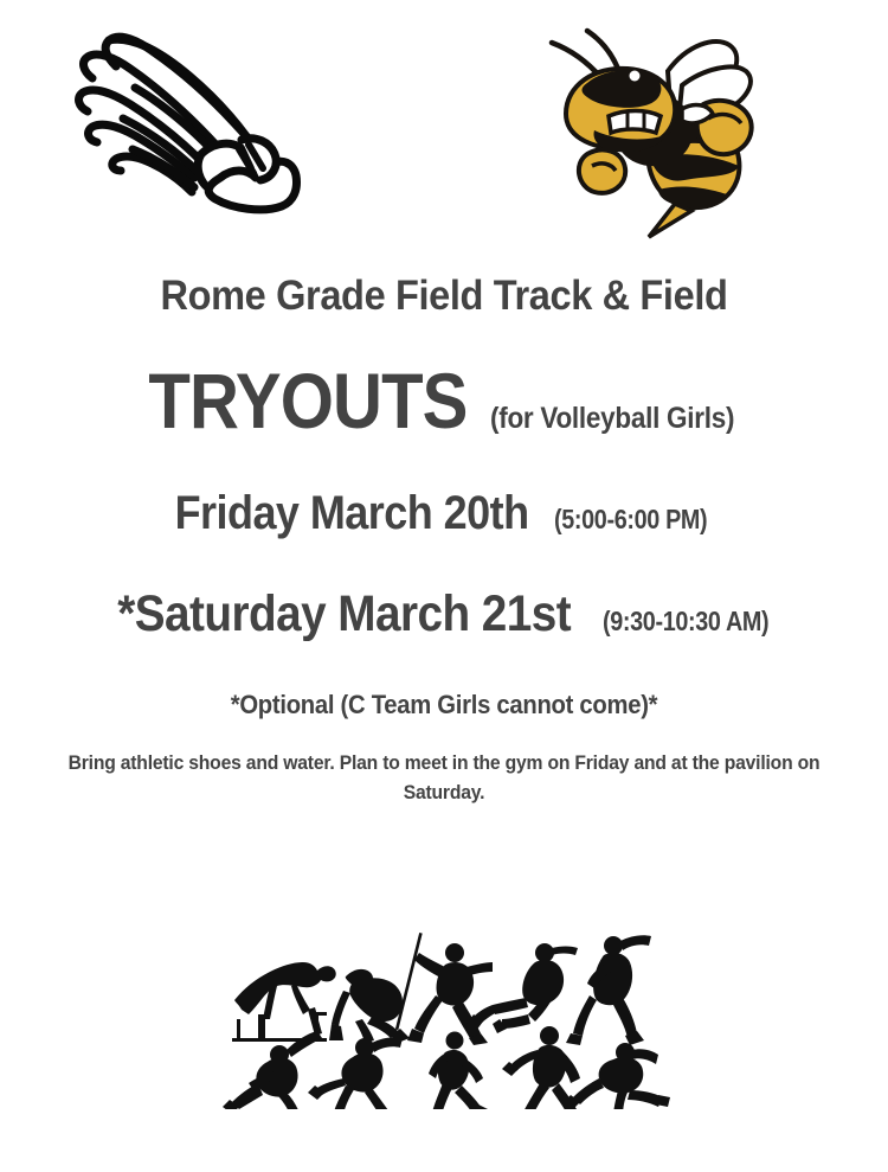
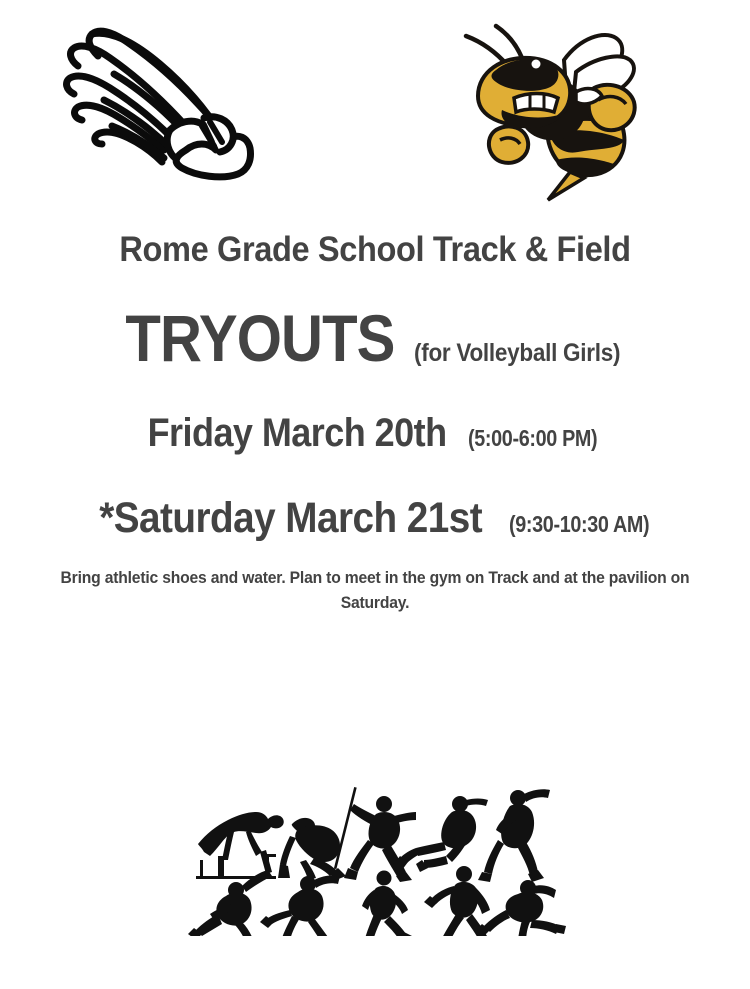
- Rome Grade Field Track & Field
+ Rome Grade School Track & Field
  TRYOUTS (for Volleyball Girls)
  Friday March 20th (5:00-6:00 PM)
  *Saturday March 21st (9:30-10:30 AM)
- *Optional (C Team Girls cannot come)*
- Bring athletic shoes and water. Plan to meet in the gym on Friday and at the pavilion on Saturday.
+ Bring athletic shoes and water. Plan to meet in the gym on Track and at the pavilion on Saturday.
